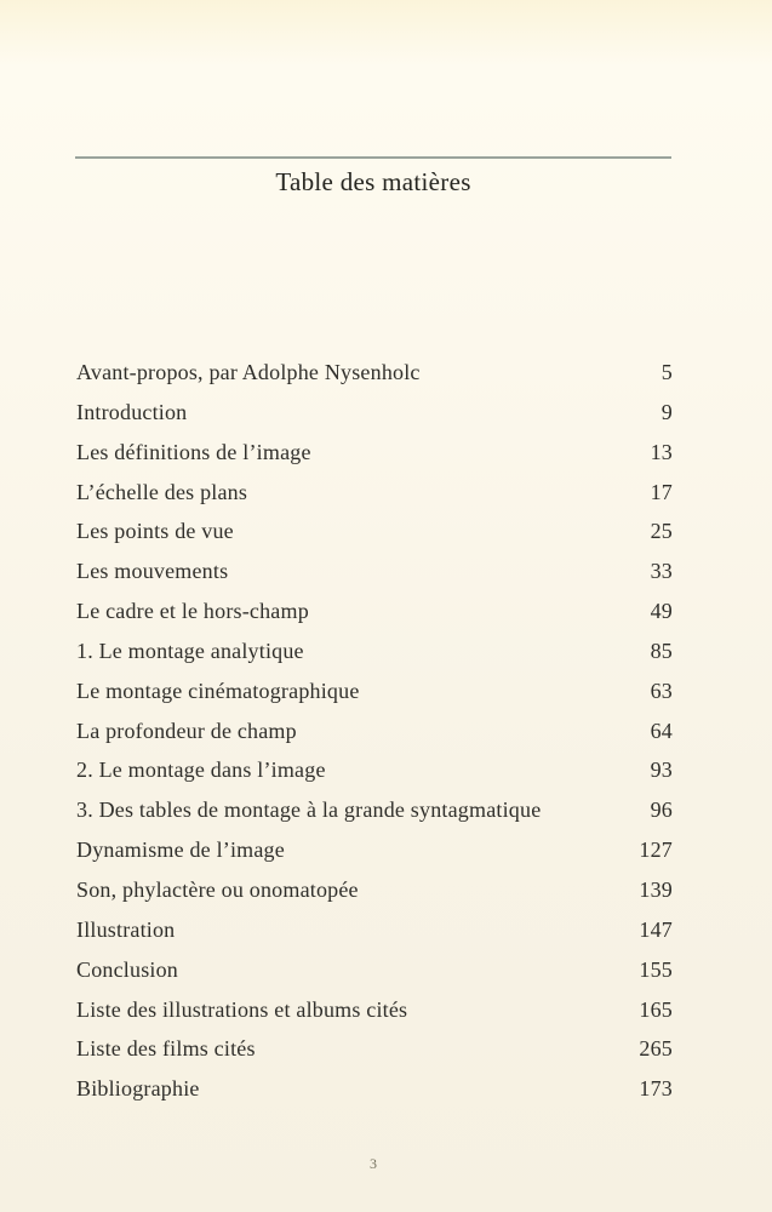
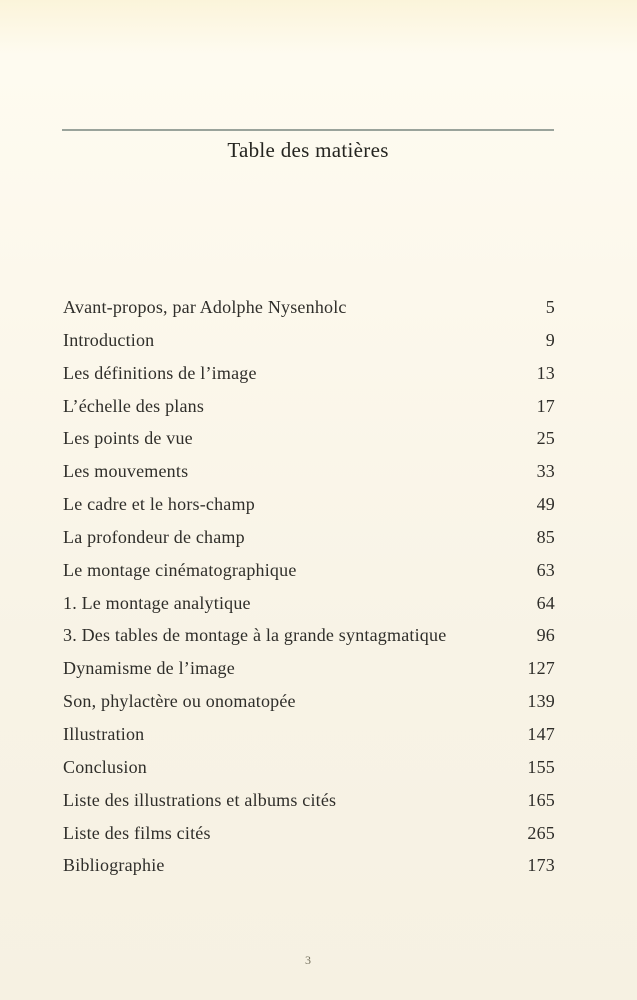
  Table des matières
  Avant-propos, par Adolphe Nysenholc
  5
  Introduction
  9
  Les définitions de l’image
  13
  L’échelle des plans
  17
  Les points de vue
  25
  Les mouvements
  33
  Le cadre et le hors-champ
  49
- 1. Le montage analytique
+ La profondeur de champ
  85
  Le montage cinématographique
  63
- La profondeur de champ
+ 1. Le montage analytique
  64
- 2. Le montage dans l’image
- 93
  3. Des tables de montage à la grande syntagmatique
  96
  Dynamisme de l’image
  127
  Son, phylactère ou onomatopée
  139
  Illustration
  147
  Conclusion
  155
  Liste des illustrations et albums cités
  165
  Liste des films cités
  265
  Bibliographie
  173
  3
